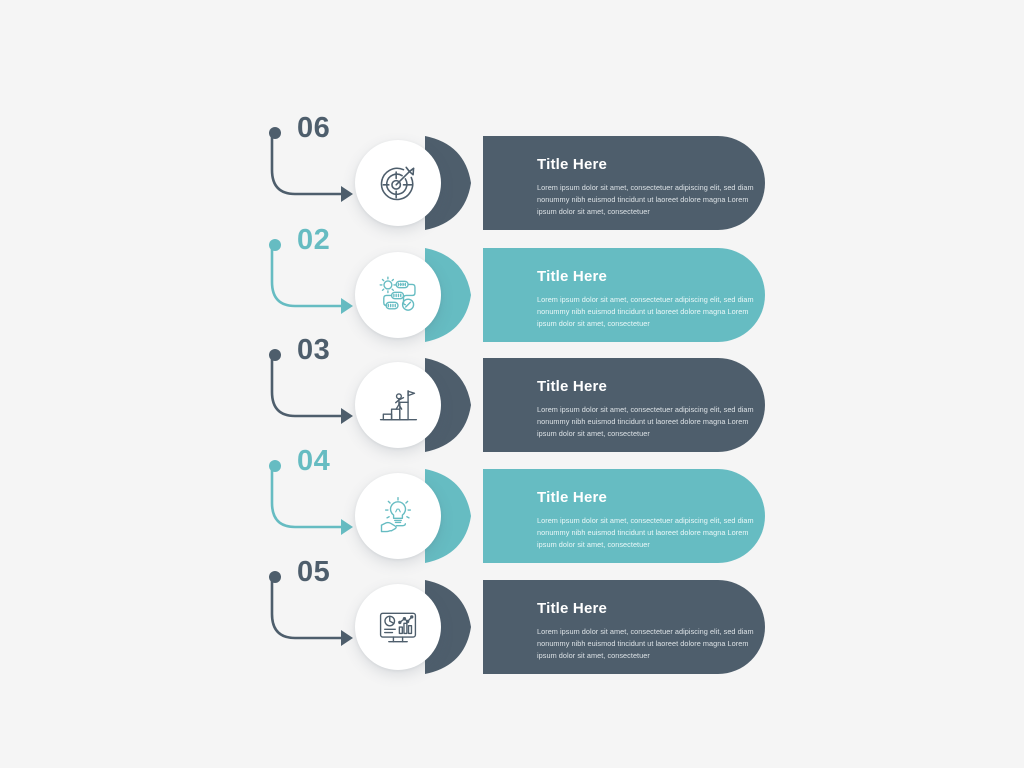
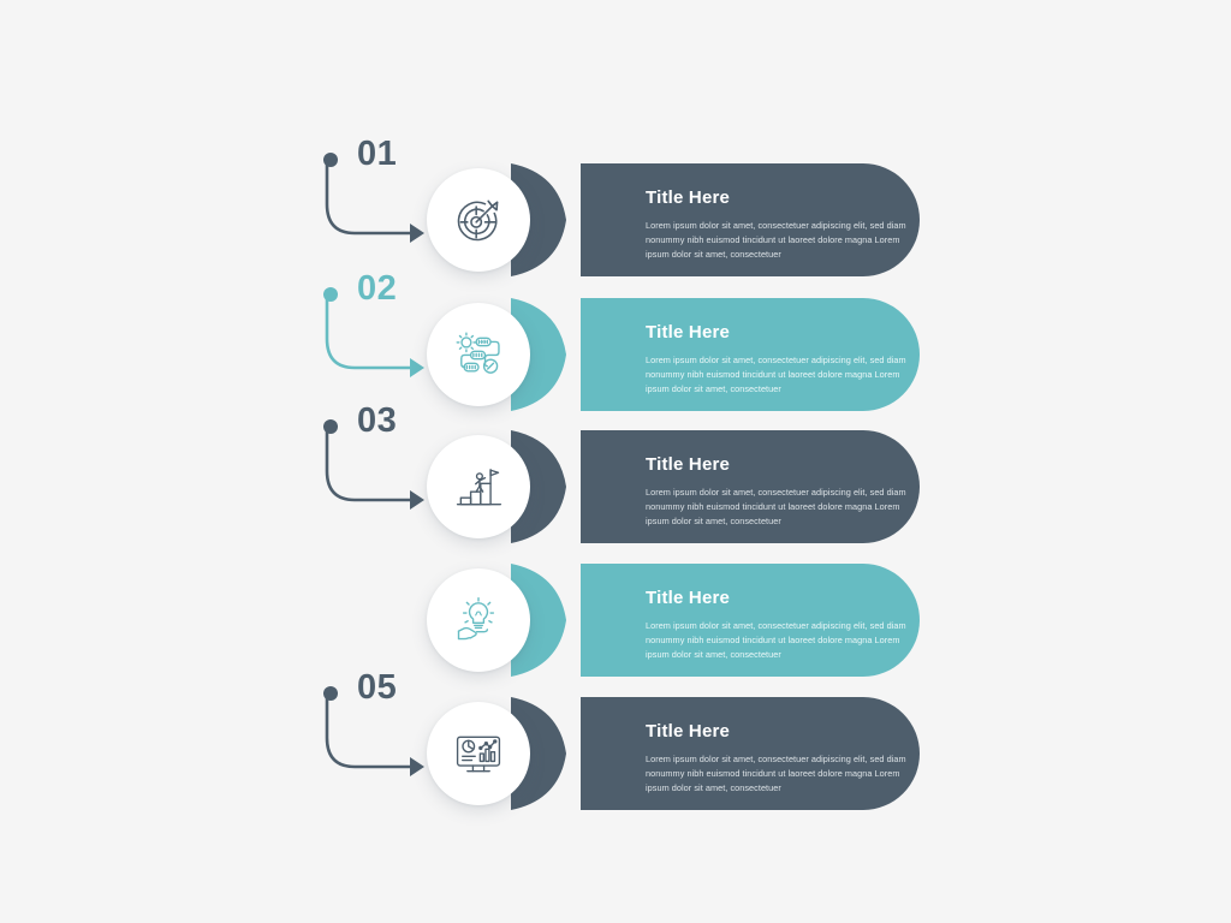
- 06
+ 01
  Title Here
  Lorem ipsum dolor sit amet, consectetuer adipiscing elit, sed diam nonummy nibh euismod tincidunt ut laoreet dolore magna Lorem ipsum dolor sit amet, consectetuer
  02
  Title Here
  Lorem ipsum dolor sit amet, consectetuer adipiscing elit, sed diam nonummy nibh euismod tincidunt ut laoreet dolore magna Lorem ipsum dolor sit amet, consectetuer
  03
  Title Here
  Lorem ipsum dolor sit amet, consectetuer adipiscing elit, sed diam nonummy nibh euismod tincidunt ut laoreet dolore magna Lorem ipsum dolor sit amet, consectetuer
- 04
  Title Here
  Lorem ipsum dolor sit amet, consectetuer adipiscing elit, sed diam nonummy nibh euismod tincidunt ut laoreet dolore magna Lorem ipsum dolor sit amet, consectetuer
  05
  Title Here
  Lorem ipsum dolor sit amet, consectetuer adipiscing elit, sed diam nonummy nibh euismod tincidunt ut laoreet dolore magna Lorem ipsum dolor sit amet, consectetuer
